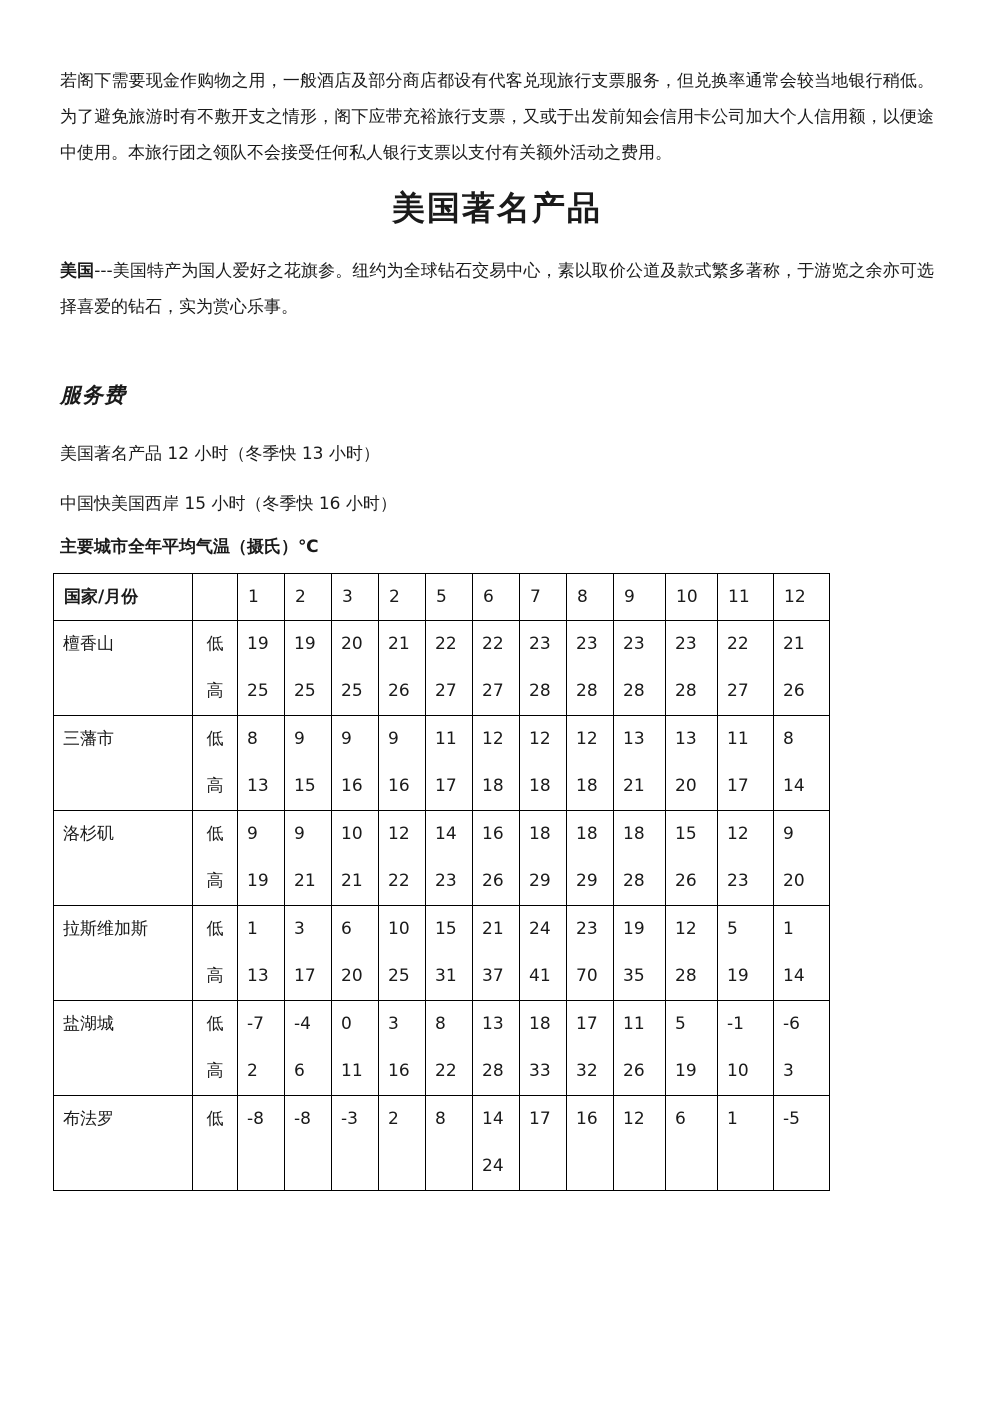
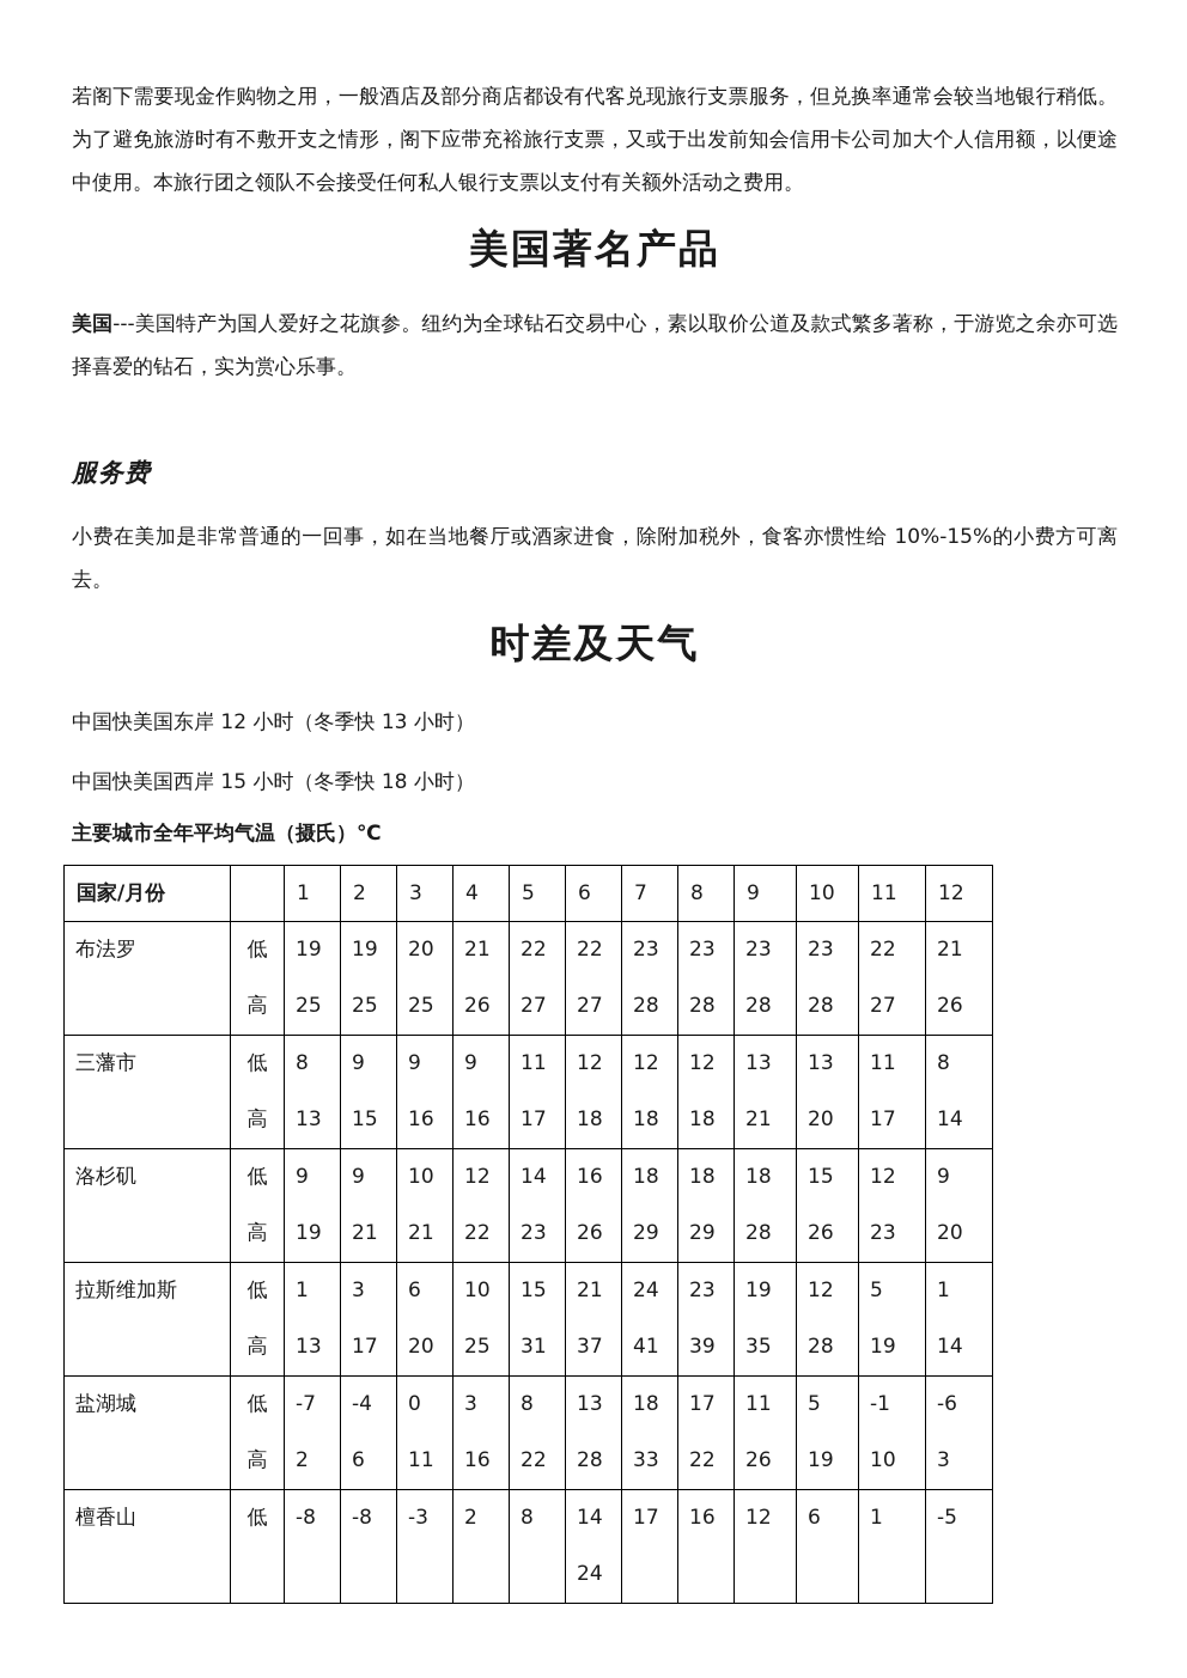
  若阁下需要现金作购物之用，一般酒店及部分商店都设有代客兑现旅行支票服务，但兑换率通常会较当地银行稍低。为了避免旅游时有不敷开支之情形，阁下应带充裕旅行支票，又或于出发前知会信用卡公司加大个人信用额，以便途中使用。本旅行团之领队不会接受任何私人银行支票以支付有关额外活动之费用。
  美国著名产品
  美国---美国特产为国人爱好之花旗参。纽约为全球钻石交易中心，素以取价公道及款式繁多著称，于游览之余亦可选择喜爱的钻石，实为赏心乐事。
  服务费
+ 小费在美加是非常普通的一回事，如在当地餐厅或酒家进食，除附加税外，食客亦惯性给 10%-15%的小费方可离去。
+ 时差及天气
- 美国著名产品 12 小时（冬季快 13 小时）
+ 中国快美国东岸 12 小时（冬季快 13 小时）
- 中国快美国西岸 15 小时（冬季快 16 小时）
+ 中国快美国西岸 15 小时（冬季快 18 小时）
  主要城市全年平均气温（摄氏）℃
- 国家/月份		1	2	3	2	5	6	7	8	9	10	11	12
+ 国家/月份		1	2	3	4	5	6	7	8	9	10	11	12
- 檀香山	低高	1925	1925	2025	2126	2227	2227	2328	2328	2328	2328	2227	2126
+ 布法罗	低高	1925	1925	2025	2126	2227	2227	2328	2328	2328	2328	2227	2126
  三藩市	低高	813	915	916	916	1117	1218	1218	1218	1321	1320	1117	814
  洛杉矶	低高	919	921	1021	1222	1423	1626	1829	1829	1828	1526	1223	920
- 拉斯维加斯	低高	113	317	620	1025	1531	2137	2441	2370	1935	1228	519	114
+ 拉斯维加斯	低高	113	317	620	1025	1531	2137	2441	2339	1935	1228	519	114
- 盐湖城	低高	-72	-46	011	316	822	1328	1833	1732	1126	519	-110	-63
+ 盐湖城	低高	-72	-46	011	316	822	1328	1833	1722	1126	519	-110	-63
- 布法罗	低	-8	-8	-3	2	8	1424	17	16	12	6	1	-5
+ 檀香山	低	-8	-8	-3	2	8	1424	17	16	12	6	1	-5
